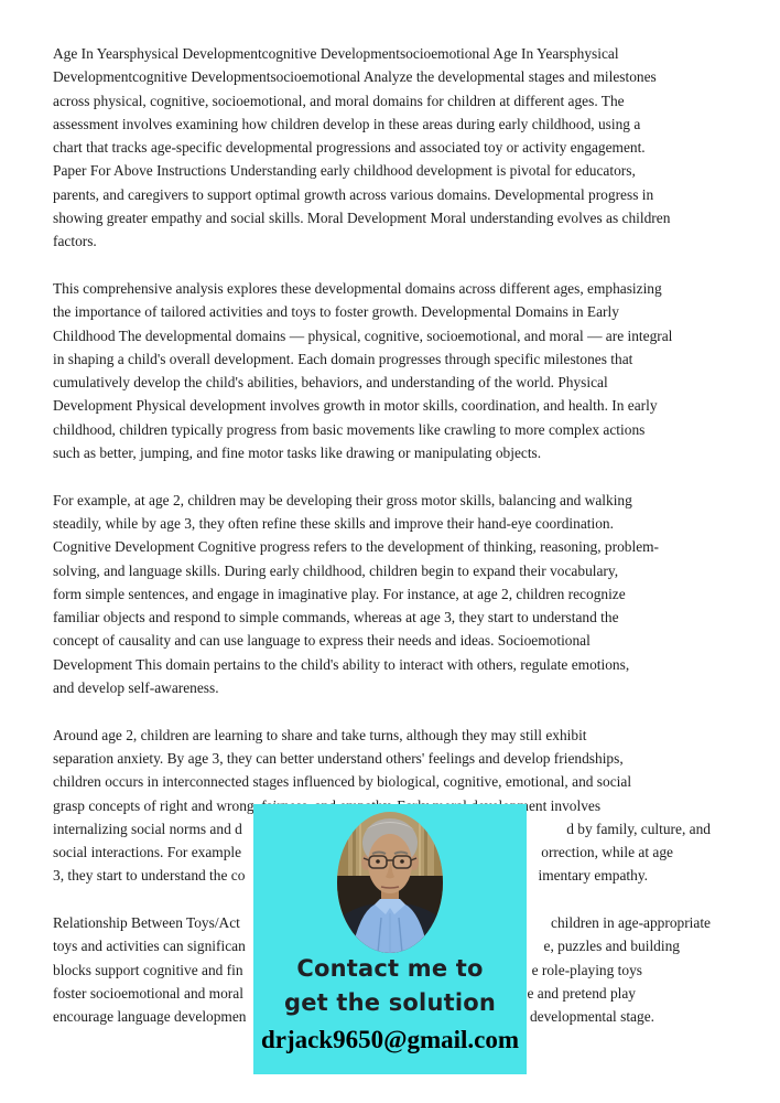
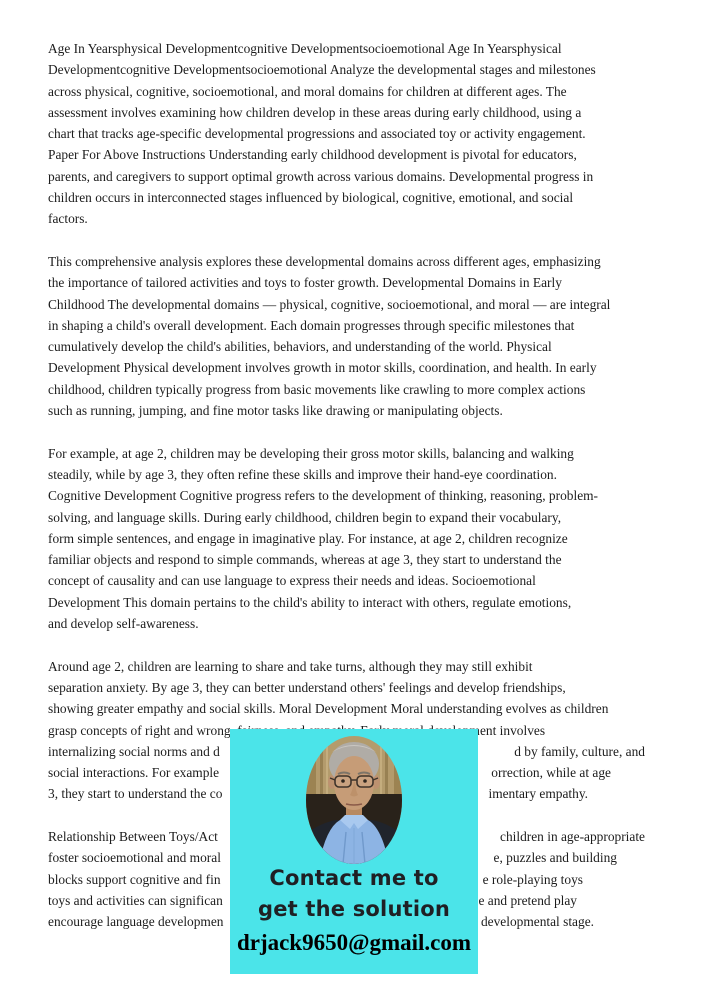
  Age In Yearsphysical Developmentcognitive Developmentsocioemotional Age In Yearsphysical
  Developmentcognitive Developmentsocioemotional Analyze the developmental stages and milestones
  across physical, cognitive, socioemotional, and moral domains for children at different ages. The
  assessment involves examining how children develop in these areas during early childhood, using a
  chart that tracks age-specific developmental progressions and associated toy or activity engagement.
  Paper For Above Instructions Understanding early childhood development is pivotal for educators,
  parents, and caregivers to support optimal growth across various domains. Developmental progress in
- showing greater empathy and social skills. Moral Development Moral understanding evolves as children
+ children occurs in interconnected stages influenced by biological, cognitive, emotional, and social
  factors.
  This comprehensive analysis explores these developmental domains across different ages, emphasizing
  the importance of tailored activities and toys to foster growth. Developmental Domains in Early
  Childhood The developmental domains — physical, cognitive, socioemotional, and moral — are integral
  in shaping a child's overall development. Each domain progresses through specific milestones that
  cumulatively develop the child's abilities, behaviors, and understanding of the world. Physical
  Development Physical development involves growth in motor skills, coordination, and health. In early
  childhood, children typically progress from basic movements like crawling to more complex actions
- such as better, jumping, and fine motor tasks like drawing or manipulating objects.
+ such as running, jumping, and fine motor tasks like drawing or manipulating objects.
  For example, at age 2, children may be developing their gross motor skills, balancing and walking
  steadily, while by age 3, they often refine these skills and improve their hand-eye coordination.
  Cognitive Development Cognitive progress refers to the development of thinking, reasoning, problem-
  solving, and language skills. During early childhood, children begin to expand their vocabulary,
  form simple sentences, and engage in imaginative play. For instance, at age 2, children recognize
  familiar objects and respond to simple commands, whereas at age 3, they start to understand the
  concept of causality and can use language to express their needs and ideas. Socioemotional
  Development This domain pertains to the child's ability to interact with others, regulate emotions,
  and develop self-awareness.
  Around age 2, children are learning to share and take turns, although they may still exhibit
  separation anxiety. By age 3, they can better understand others' feelings and develop friendships,
- children occurs in interconnected stages influenced by biological, cognitive, emotional, and social
+ showing greater empathy and social skills. Moral Development Moral understanding evolves as children
  internalizing social norms and d
  d by family, culture, and
  social interactions. For example
  orrection, while at age
  3, they start to understand the co
  imentary empathy.
  Relationship Between Toys/Act
  children in age-appropriate
- toys and activities can significan
+ foster socioemotional and moral
  e, puzzles and building
  blocks support cognitive and fin
  e role-playing toys
- foster socioemotional and moral
+ toys and activities can significan
  e and pretend play
  encourage language developmen
  developmental stage.
  Contact me to
  get the solution
  drjack9650@gmail.com
